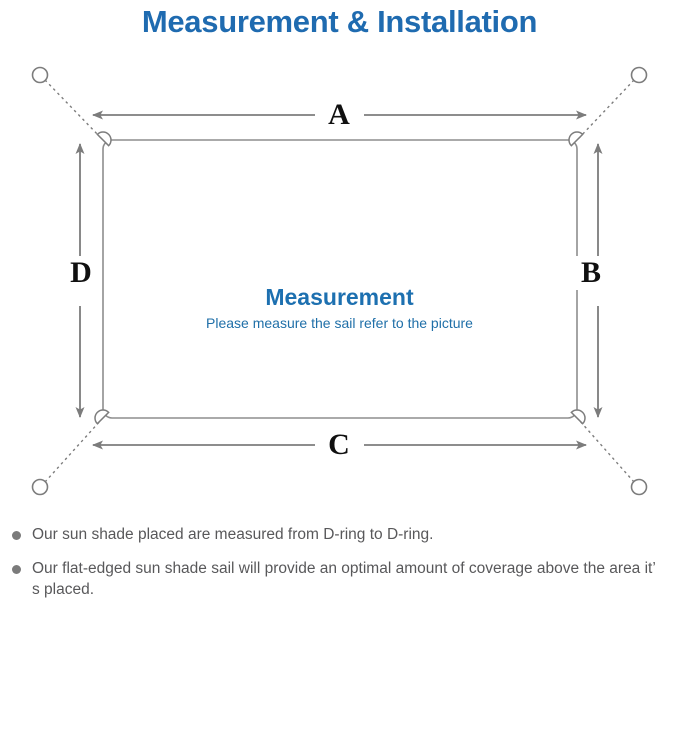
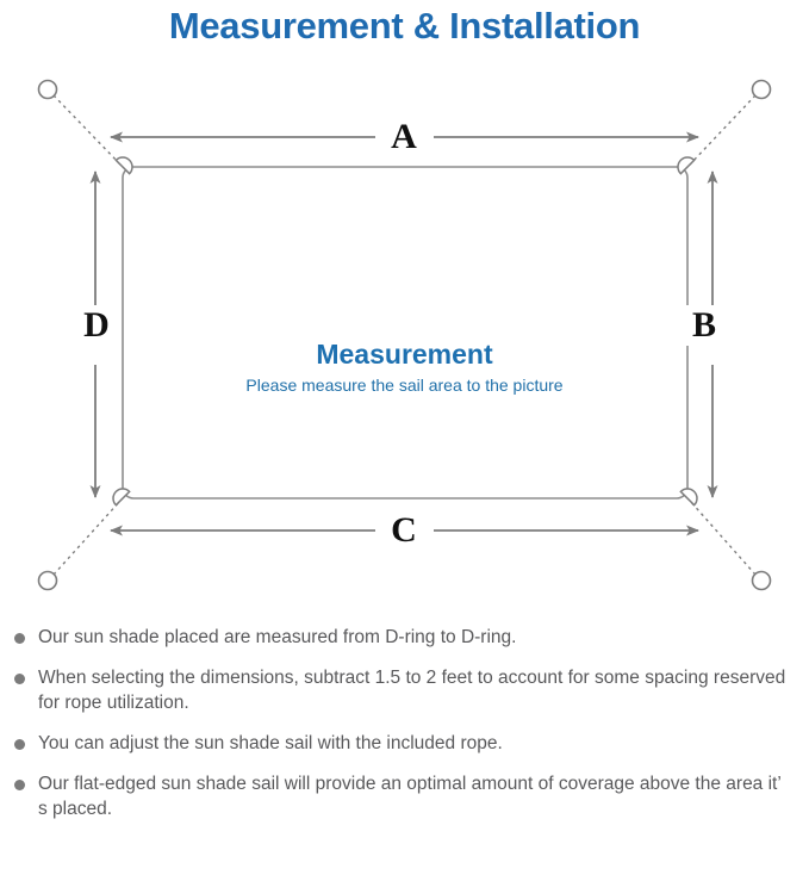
  Measurement & Installation
  Measurement
- Please measure the sail refer to the picture
+ Please measure the sail area to the picture
  A
  B
  C
  D
  Our sun shade placed are measured from D-ring to D-ring.
+ When selecting the dimensions, subtract 1.5 to 2 feet to account for some spacing reserved for rope utilization.
+ You can adjust the sun shade sail with the included rope.
  Our flat-edged sun shade sail will provide an optimal amount of coverage above the area it’ s placed.
